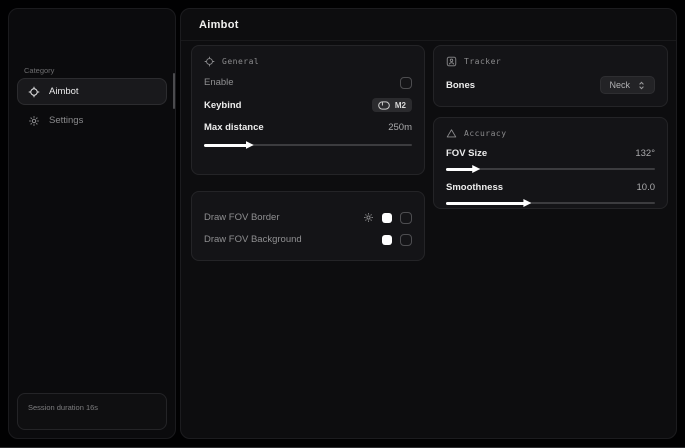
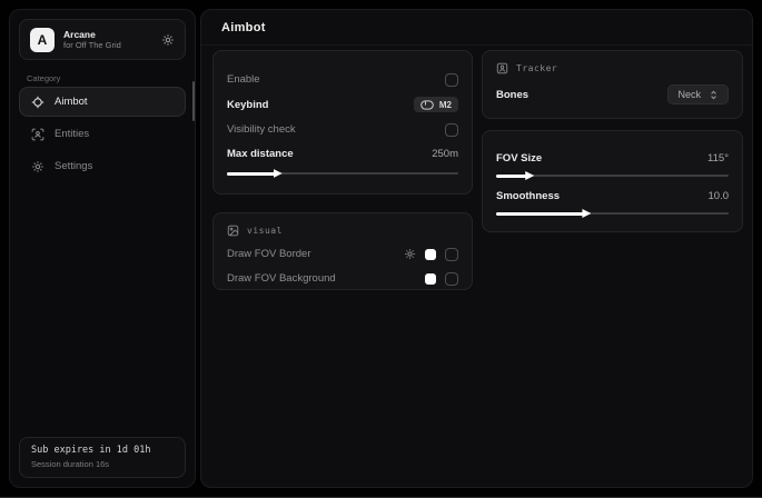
+ A
+ Arcane
+ for Off The Grid
  Category
  Aimbot
+ Entities
  Settings
+ Sub expires in 1d 01h
  Session duration 16s
  Aimbot
- General
  Enable
  Keybind
  M2
+ Visibility check
  Max distance
  250m
+ visual
  Draw FOV Border
  Draw FOV Background
  Tracker
  Bones
  Neck
- Accuracy
  FOV Size
- 132°
+ 115°
  Smoothness
  10.0
